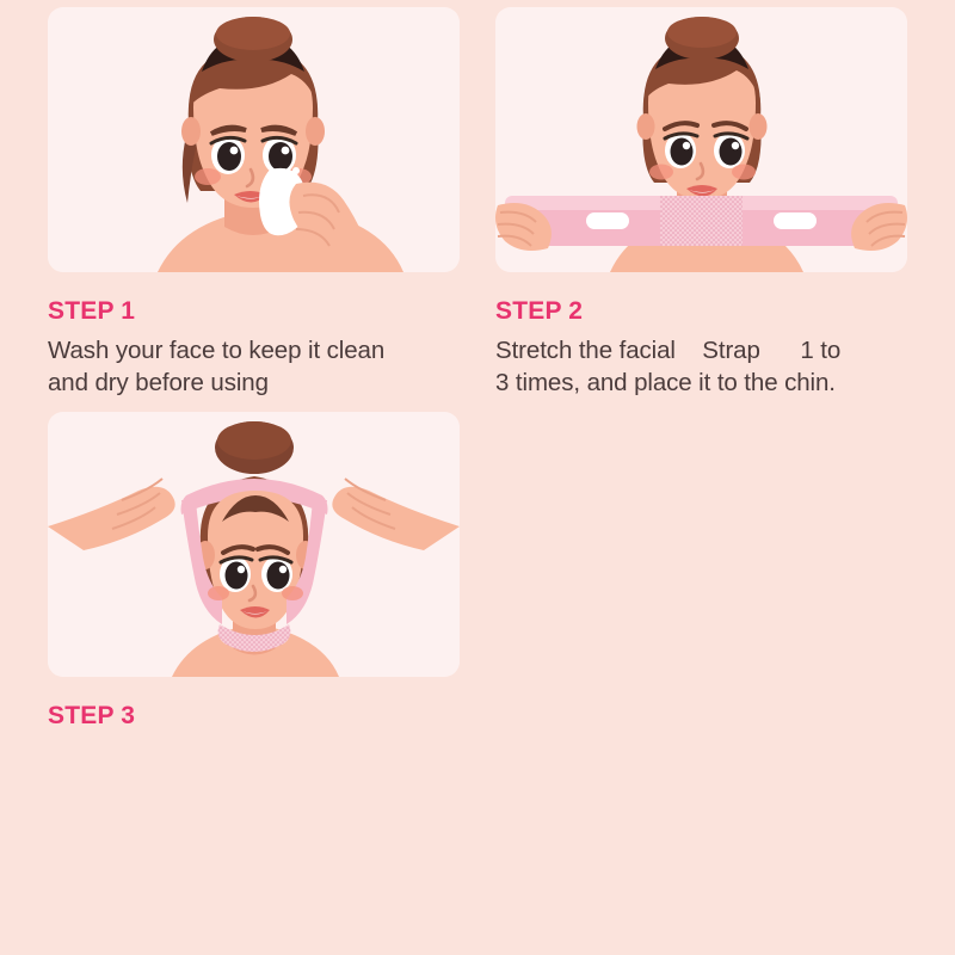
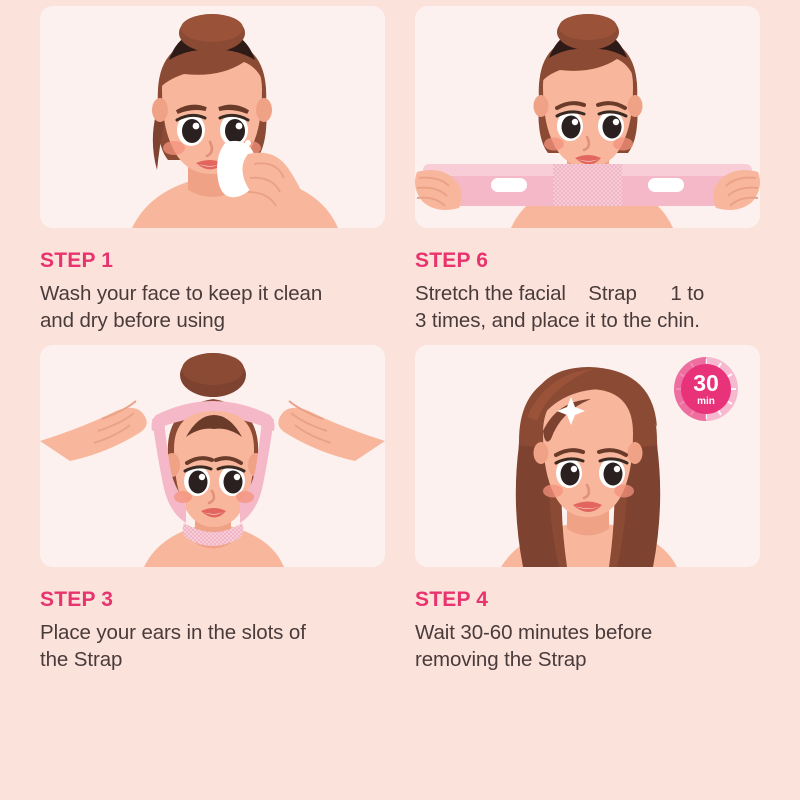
  STEP 1
  Wash your face to keep it clean
  and dry before using
- STEP 2
+ STEP 6
  Stretch the facial Strap 1 to
  3 times, and place it to the chin.
  STEP 3
+ Place your ears in the slots of
+ the Strap
+ 30
+ min
+ STEP 4
+ Wait 30-60 minutes before
+ removing the Strap
